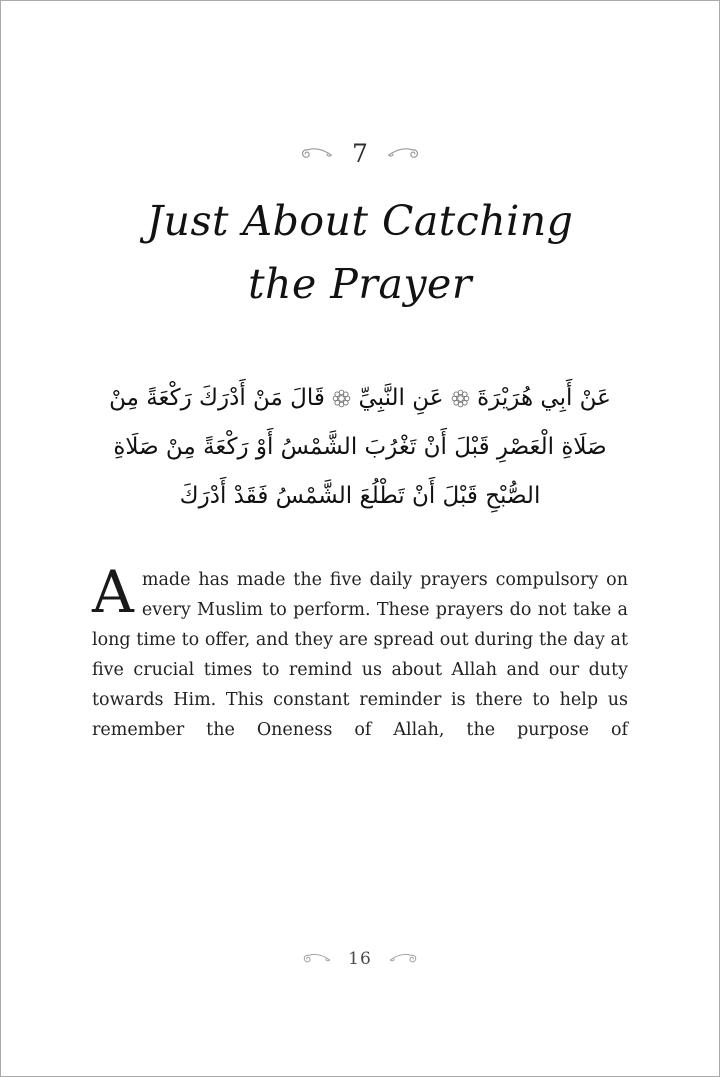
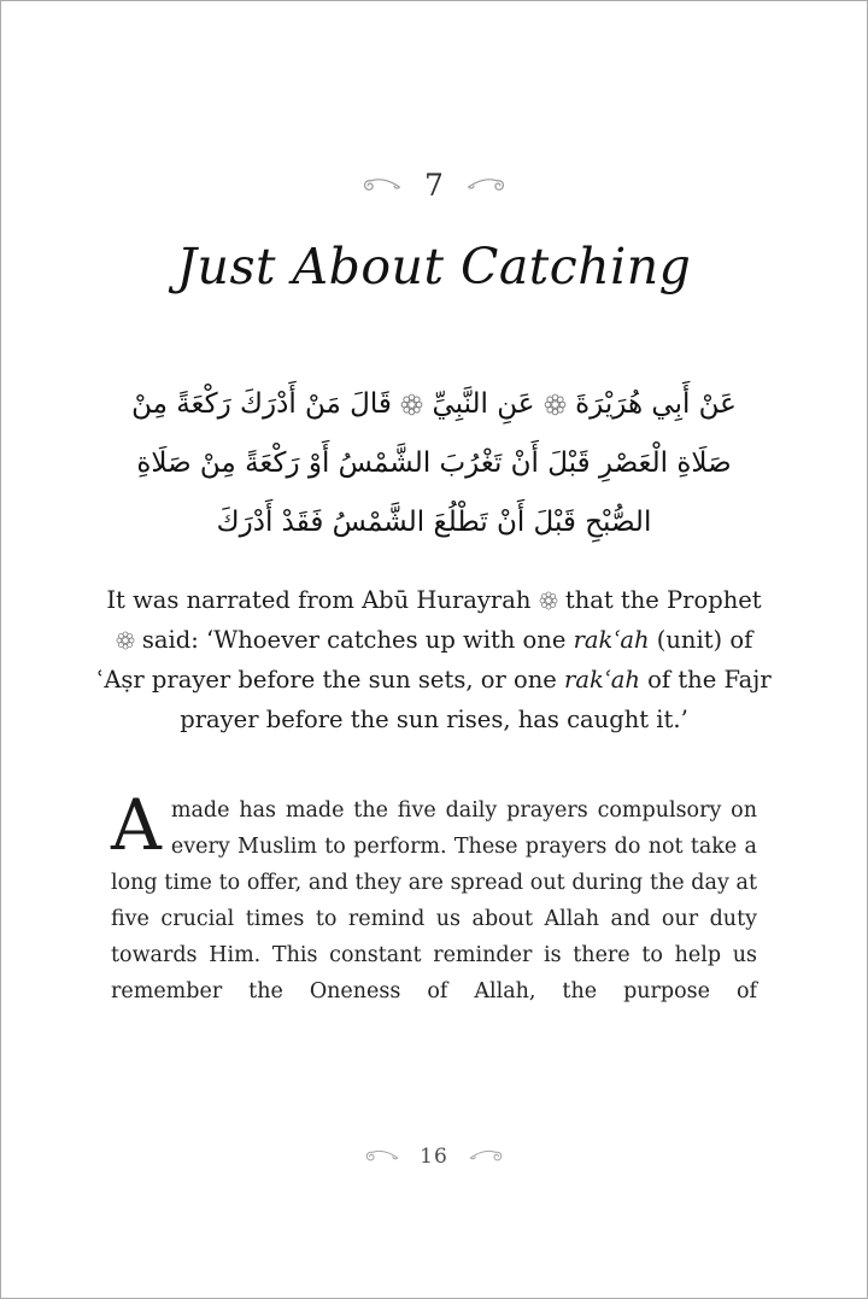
  7
  Just About Catching
- the Prayer
  عَنْ أَبِي هُرَيْرَةَ عَنِ النَّبِيِّ قَالَ مَنْ أَدْرَكَ رَكْعَةً مِنْ صَلَاةِ الْعَصْرِ قَبْلَ أَنْ تَغْرُبَ الشَّمْسُ أَوْ رَكْعَةً مِنْ صَلَاةِ الصُّبْحِ قَبْلَ أَنْ تَطْلُعَ الشَّمْسُ فَقَدْ أَدْرَكَ
+ It was narrated from Abū Hurayrah that the Prophet
+ said: ‘Whoever catches up with one rakʿah (unit) of
+ ʿAṣr prayer before the sun sets, or one rakʿah of the Fajr
+ prayer before the sun rises, has caught it.’
  A
  made has made the five daily prayers compulsory on every Muslim to perform. These prayers do not take a long time to offer, and they are spread out during the day at five crucial times to remind us about Allah and our duty towards Him. This constant reminder is there to help us remember the Oneness of Allah, the purpose of
  16
